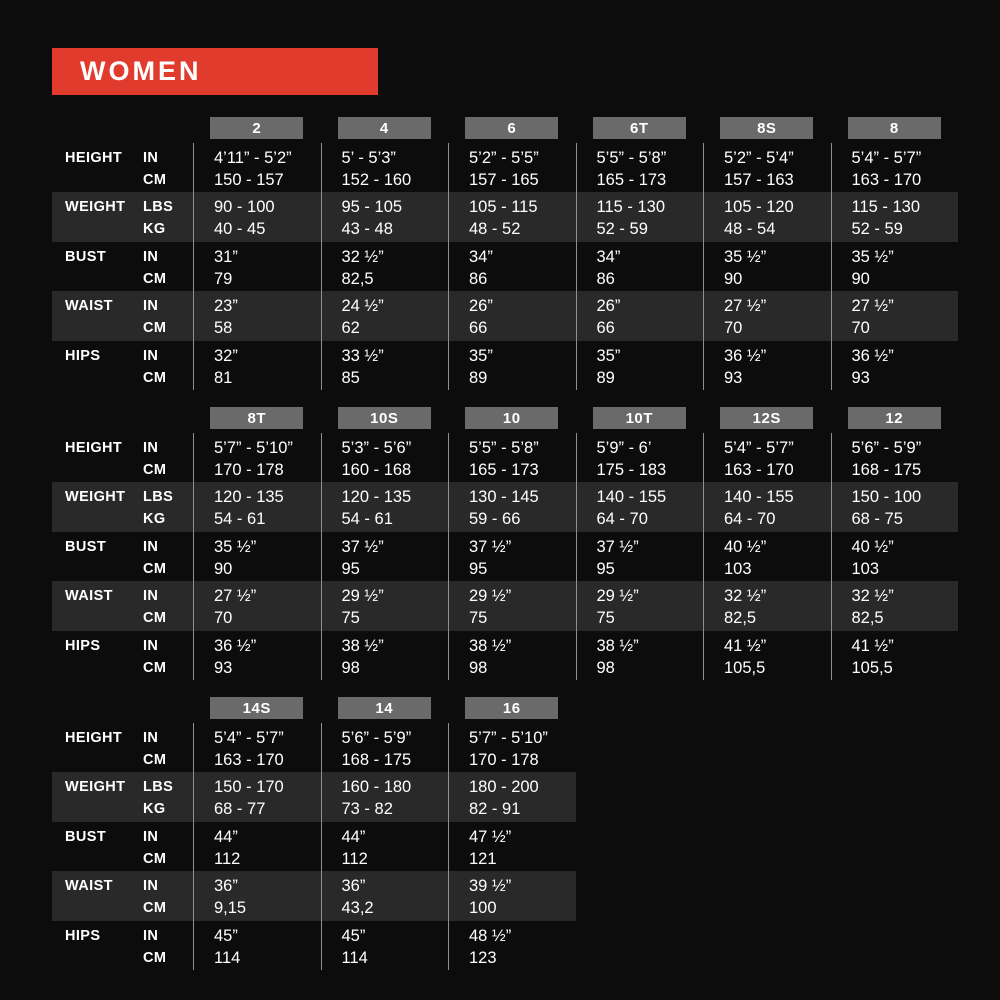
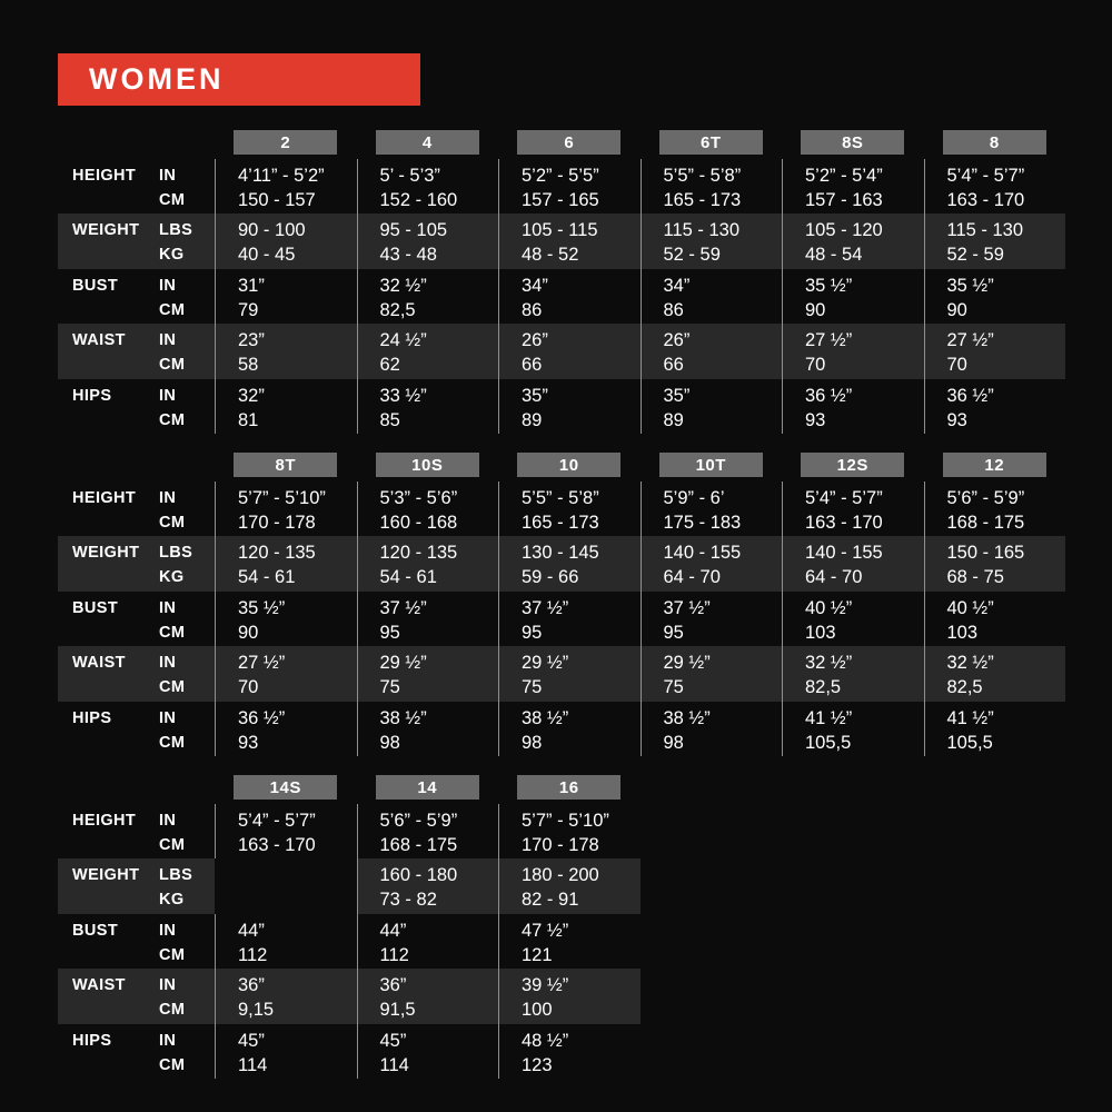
  WOMEN
  2
  4
  6
  6T
  8S
  8
  HEIGHT
  IN
  CM
  4’11” - 5’2”
  150 - 157
  5’ - 5’3”
  152 - 160
  5’2” - 5’5”
  157 - 165
  5’5” - 5’8”
  165 - 173
  5’2” - 5’4”
  157 - 163
  5’4” - 5’7”
  163 - 170
  WEIGHT
  LBS
  KG
  90 - 100
  40 - 45
  95 - 105
  43 - 48
  105 - 115
  48 - 52
  115 - 130
  52 - 59
  105 - 120
  48 - 54
  115 - 130
  52 - 59
  BUST
  IN
  CM
  31”
  79
  32 ½”
  82,5
  34”
  86
  34”
  86
  35 ½”
  90
  35 ½”
  90
  WAIST
  IN
  CM
  23”
  58
  24 ½”
  62
  26”
  66
  26”
  66
  27 ½”
  70
  27 ½”
  70
  HIPS
  IN
  CM
  32”
  81
  33 ½”
  85
  35”
  89
  35”
  89
  36 ½”
  93
  36 ½”
  93
  8T
  10S
  10
  10T
  12S
  12
  HEIGHT
  IN
  CM
  5’7” - 5’10”
  170 - 178
  5’3” - 5’6”
  160 - 168
  5’5” - 5’8”
  165 - 173
  5’9” - 6’
  175 - 183
  5’4” - 5’7”
  163 - 170
  5’6” - 5’9”
  168 - 175
  WEIGHT
  LBS
  KG
  120 - 135
  54 - 61
  120 - 135
  54 - 61
  130 - 145
  59 - 66
  140 - 155
  64 - 70
  140 - 155
  64 - 70
- 150 - 100
+ 150 - 165
  68 - 75
  BUST
  IN
  CM
  35 ½”
  90
  37 ½”
  95
  37 ½”
  95
  37 ½”
  95
  40 ½”
  103
  40 ½”
  103
  WAIST
  IN
  CM
  27 ½”
  70
  29 ½”
  75
  29 ½”
  75
  29 ½”
  75
  32 ½”
  82,5
  32 ½”
  82,5
  HIPS
  IN
  CM
  36 ½”
  93
  38 ½”
  98
  38 ½”
  98
  38 ½”
  98
  41 ½”
  105,5
  41 ½”
  105,5
  14S
  14
  16
  HEIGHT
  IN
  CM
  5’4” - 5’7”
  163 - 170
  5’6” - 5’9”
  168 - 175
  5’7” - 5’10”
  170 - 178
  WEIGHT
  LBS
  KG
- 150 - 170
- 68 - 77
  160 - 180
  73 - 82
  180 - 200
  82 - 91
  BUST
  IN
  CM
  44”
  112
  44”
  112
  47 ½”
  121
  WAIST
  IN
  CM
  36”
  9,15
  36”
- 43,2
+ 91,5
  39 ½”
  100
  HIPS
  IN
  CM
  45”
  114
  45”
  114
  48 ½”
  123
